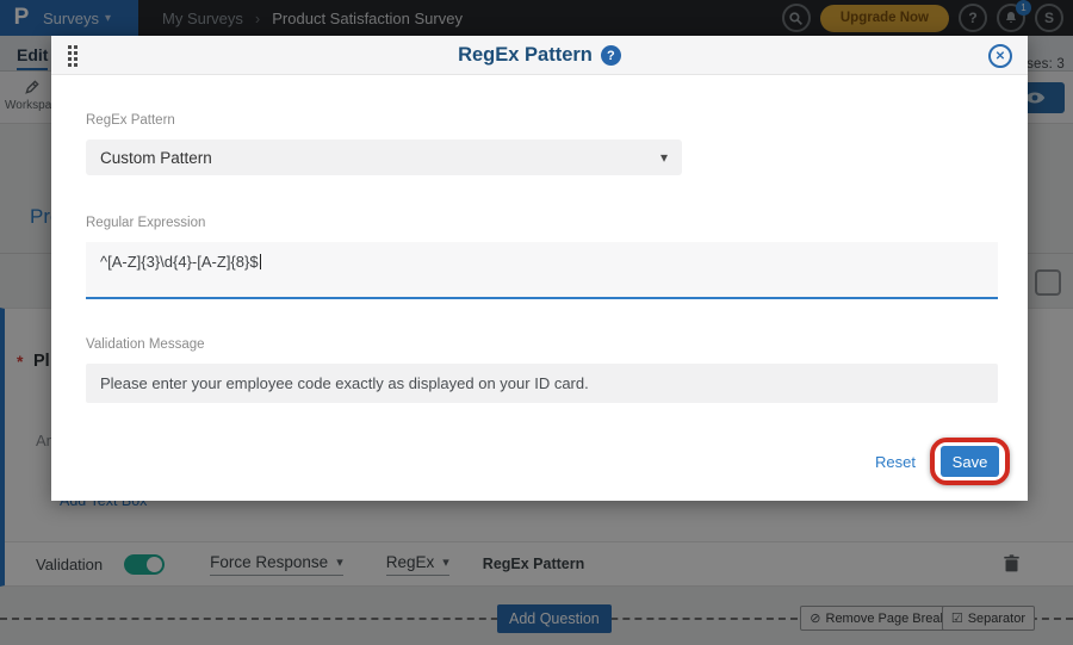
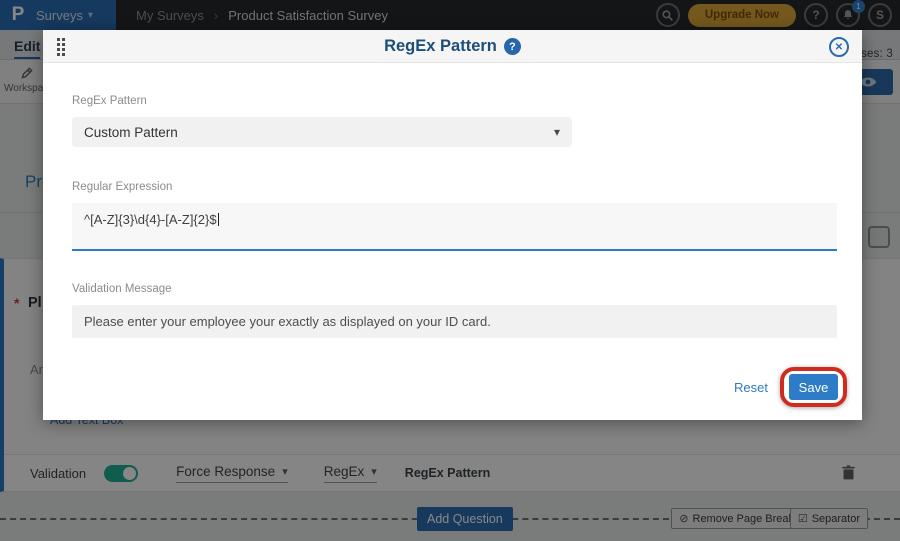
  P
  Surveys
  ▾
  My Surveys
  ›
  Product Satisfaction Survey
  Upgrade Now
  ?
  1
  S
  Edit
  Workspa
  *
  Pl
  Add Text Box
  Validation
  Force Response
  ▾
  RegEx
  ▾
  RegEx Pattern
  Add Question
  ⊘
  Remove Page Brea
  ☑
  Separator
  RegEx Pattern
  ?
  ✕
  RegEx Pattern
  Custom Pattern
  ▾
  Regular Expression
- ^[A-Z]{3}\d{4}-[A-Z]{8}$
+ ^[A-Z]{3}\d{4}-[A-Z]{2}$
  Validation Message
- Please enter your employee code exactly as displayed on your ID card.
+ Please enter your employee your exactly as displayed on your ID card.
  Reset
  Save
